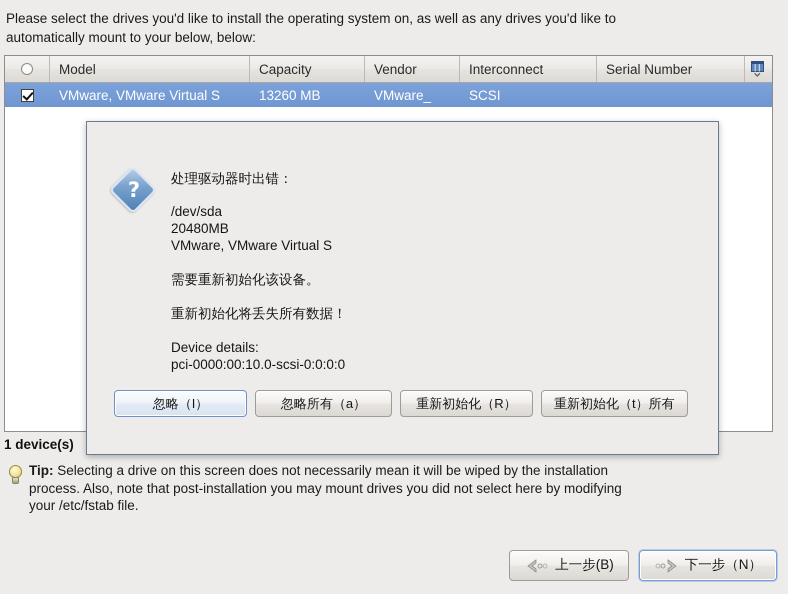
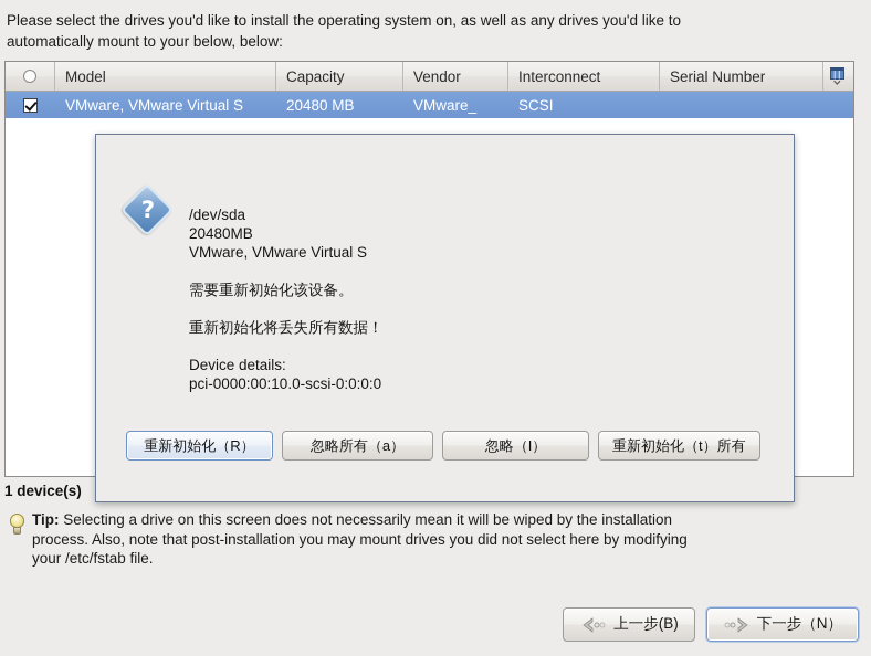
  Please select the drives you'd like to install the operating system on, as well as any drives you'd like to automatically mount to your below, below:
  Model
  Capacity
  Vendor
  Interconnect
  Serial Number
  VMware, VMware Virtual S
- 13260 MB
+ 20480 MB
  VMware_
  SCSI
  1 device(s)
  Tip: Selecting a drive on this screen does not necessarily mean it will be wiped by the installation process. Also, note that post-installation you may mount drives you did not select here by modifying your /etc/fstab file.
  上一步(B)
  下一步（N）
  ?
- 处理驱动器时出错：
  /dev/sda
  20480MB
  VMware, VMware Virtual S
  需要重新初始化该设备。
  重新初始化将丢失所有数据！
  Device details:
  pci-0000:00:10.0-scsi-0:0:0:0
- 忽略（I）
+ 重新初始化（R）
  忽略所有（a）
- 重新初始化（R）
+ 忽略（I）
  重新初始化（t）所有
